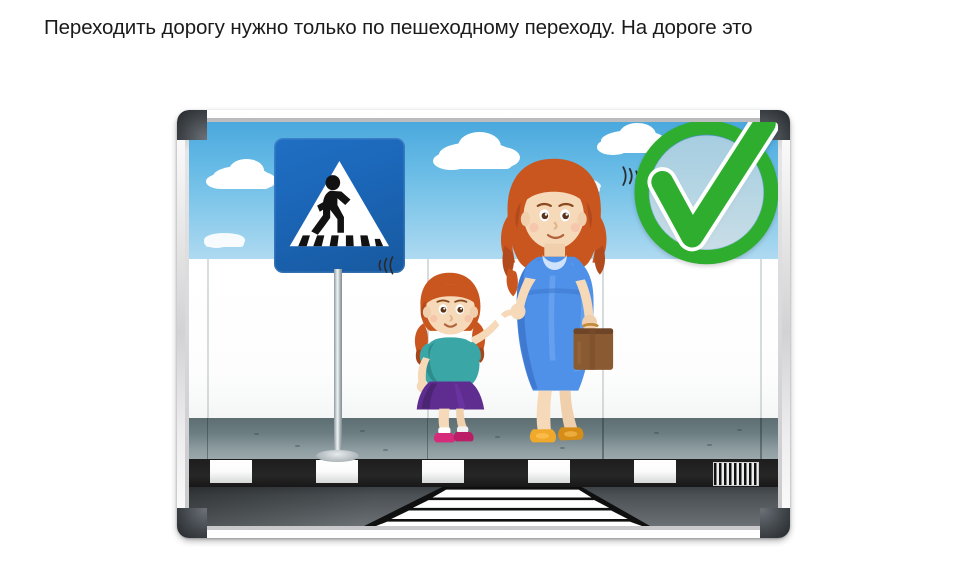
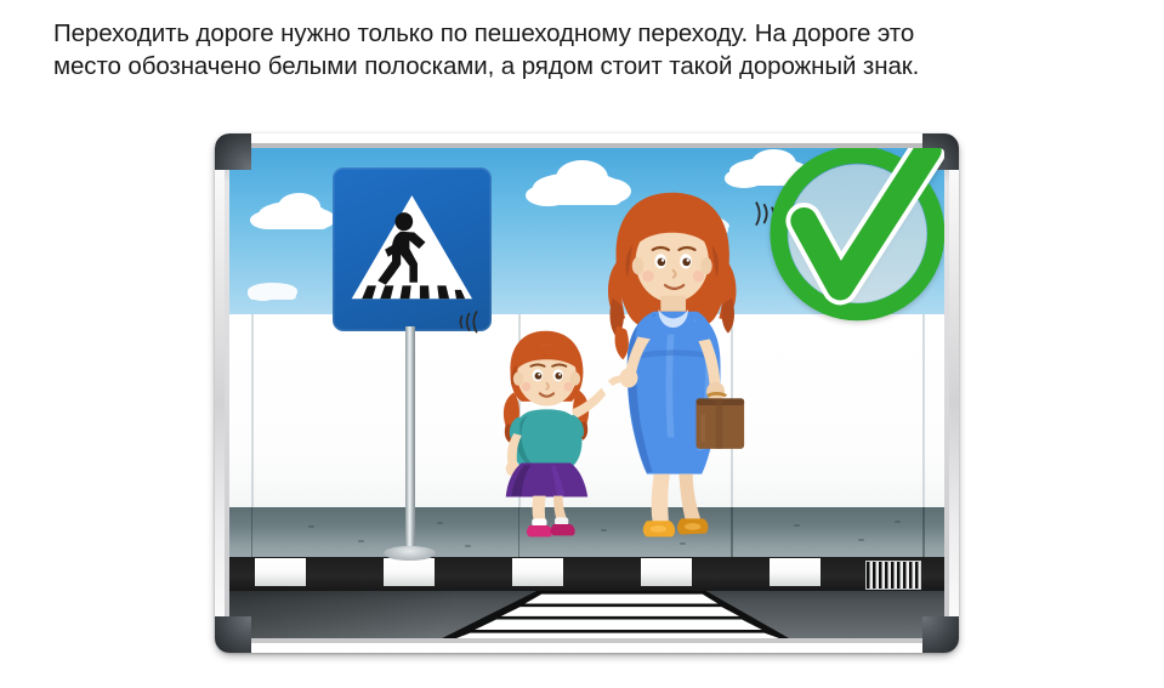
- Переходить дорогу нужно только по пешеходному переходу. На дороге это
+ Переходить дороге нужно только по пешеходному переходу. На дороге это
+ место обозначено белыми полосками, а рядом стоит такой дорожный знак.
